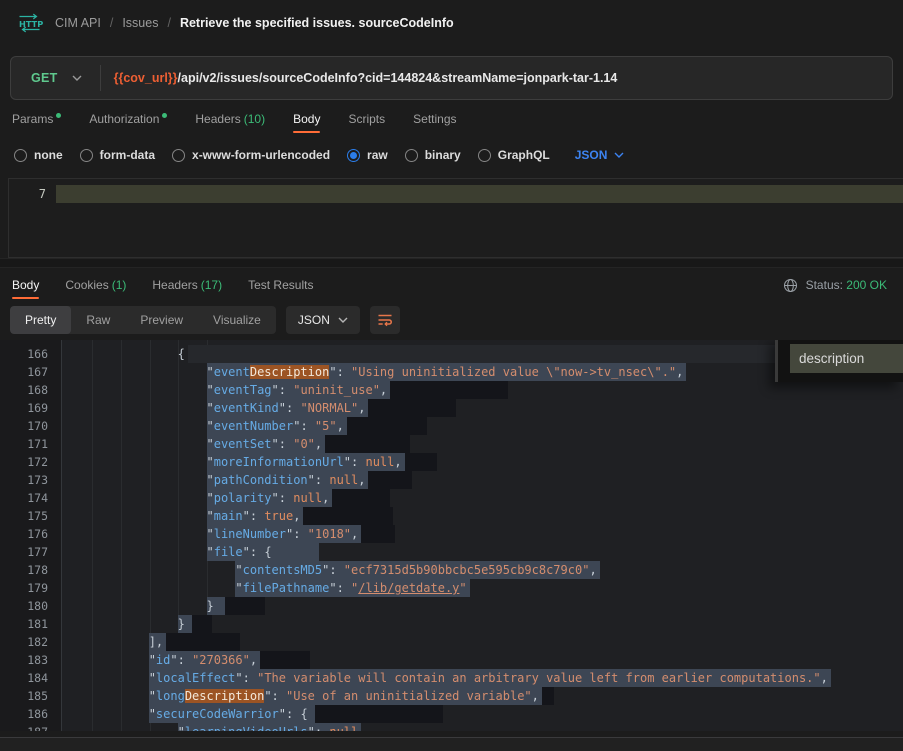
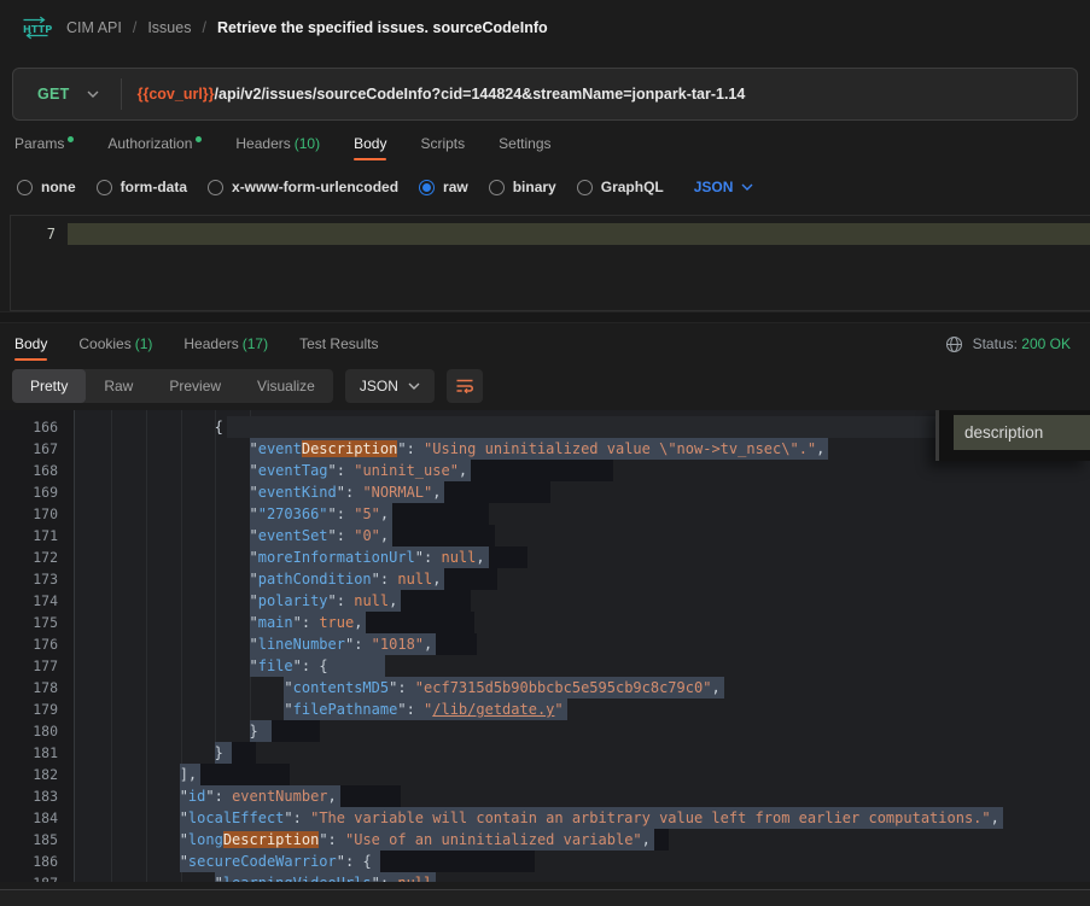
  HTTP
  CIM API
  /
  Issues
  /
  Retrieve the specified issues. sourceCodeInfo
  GET
  {{cov_url}}/api/v2/issues/sourceCodeInfo?cid=144824&streamName=jonpark-tar-1.14
  Params
  Authorization
  Headers
  (10)
  Body
  Scripts
  Settings
  none
  form-data
  x-www-form-urlencoded
  raw
  binary
  GraphQL
  JSON
  7
  Body
  Cookies
  (1)
  Headers
  (17)
  Test Results
  Status: 200 OK
  Pretty
  Raw
  Preview
  Visualize
  JSON
  166
  {
  167
  "eventDescription": "Using uninitialized value \"now->tv_nsec\".",
  168
  "eventTag": "uninit_use",
  169
  "eventKind": "NORMAL",
  170
- "eventNumber": "5",
+ ""270366"": "5",
  171
  "eventSet": "0",
  172
  "moreInformationUrl": null,
  173
  "pathCondition": null,
  174
  "polarity": null,
  175
  "main": true,
  176
  "lineNumber": "1018",
  177
  "file": {
  178
  "contentsMD5": "ecf7315d5b90bbcbc5e595cb9c8c79c0",
  179
  "filePathname": "/lib/getdate.y"
  180
  }
  181
  }
  182
  ],
  183
- "id": "270366",
+ "id": eventNumber,
  184
  "localEffect": "The variable will contain an arbitrary value left from earlier computations.",
  185
  "longDescription": "Use of an uninitialized variable",
  186
  "secureCodeWarrior": {
  description
